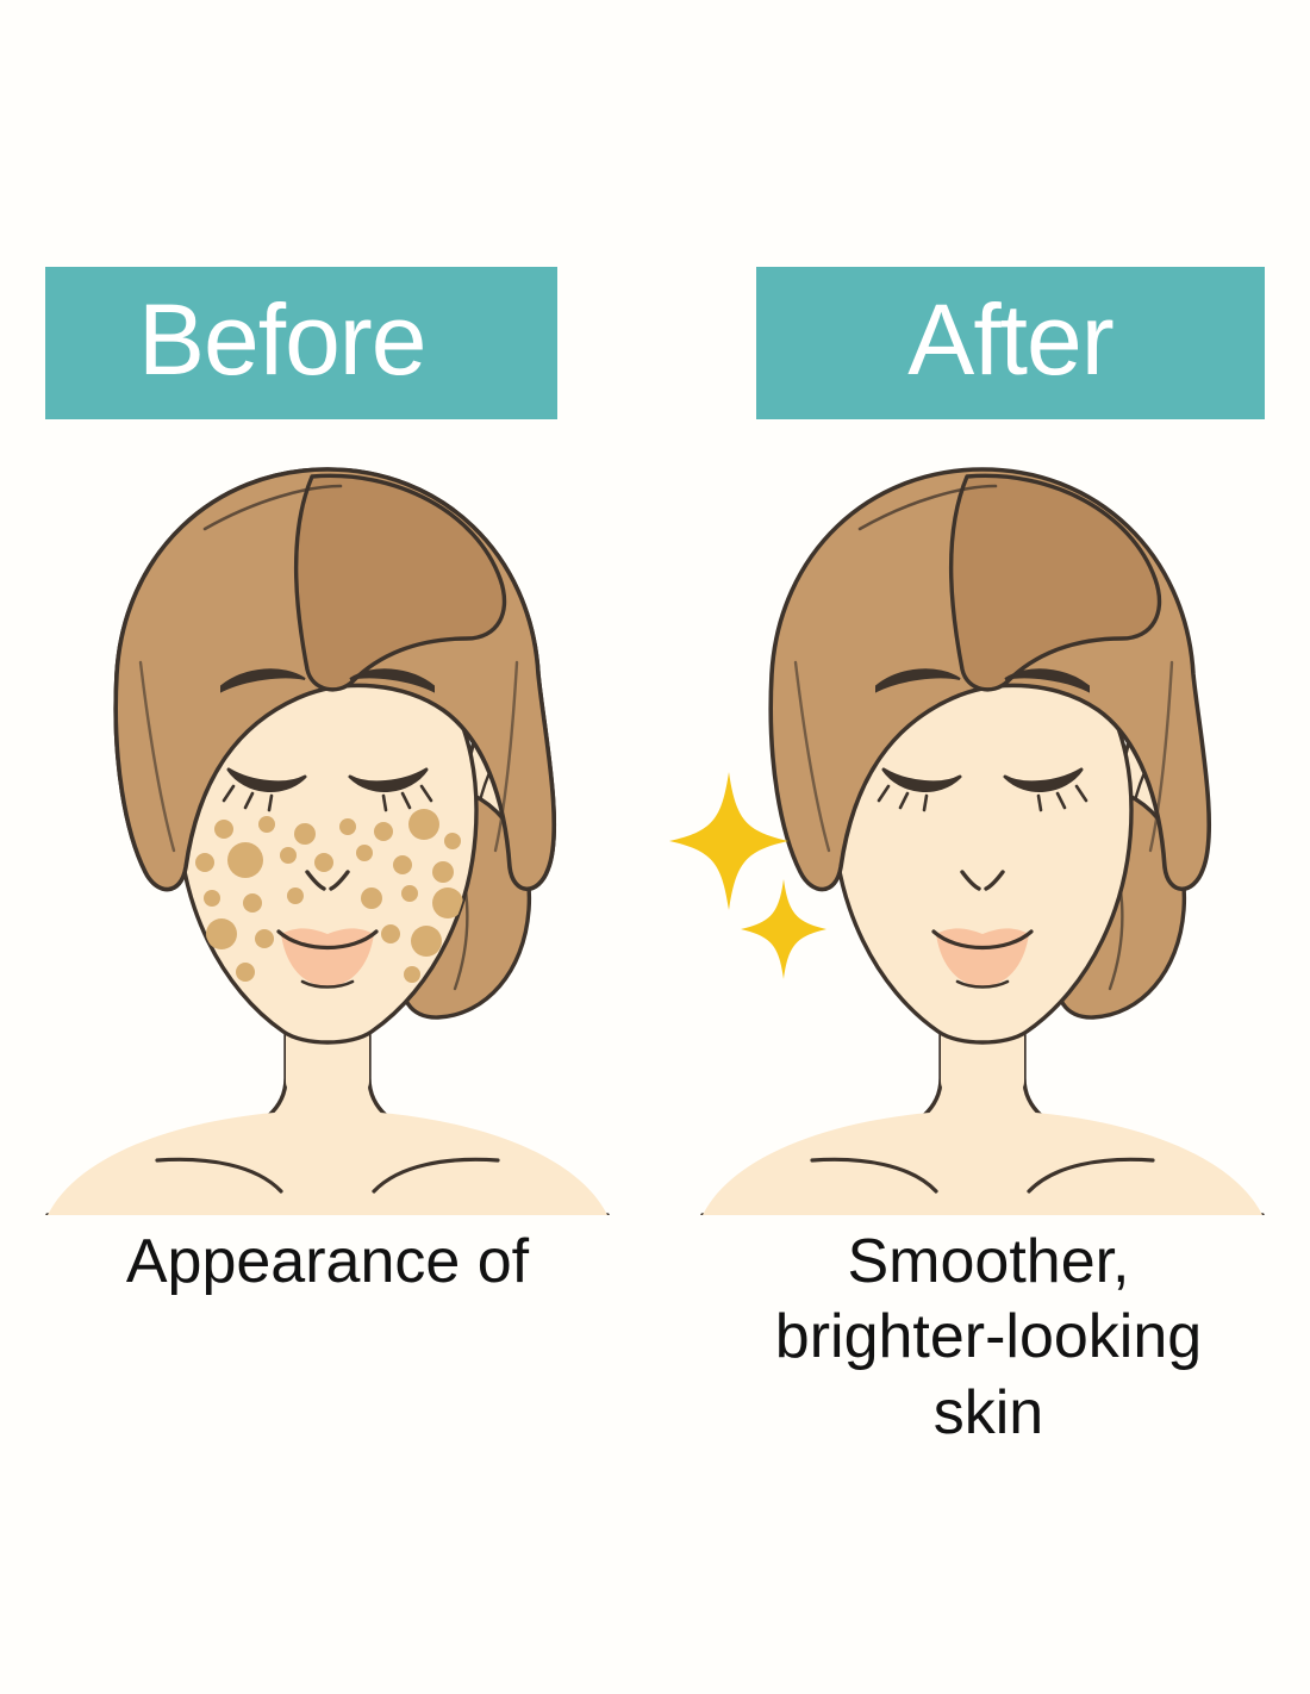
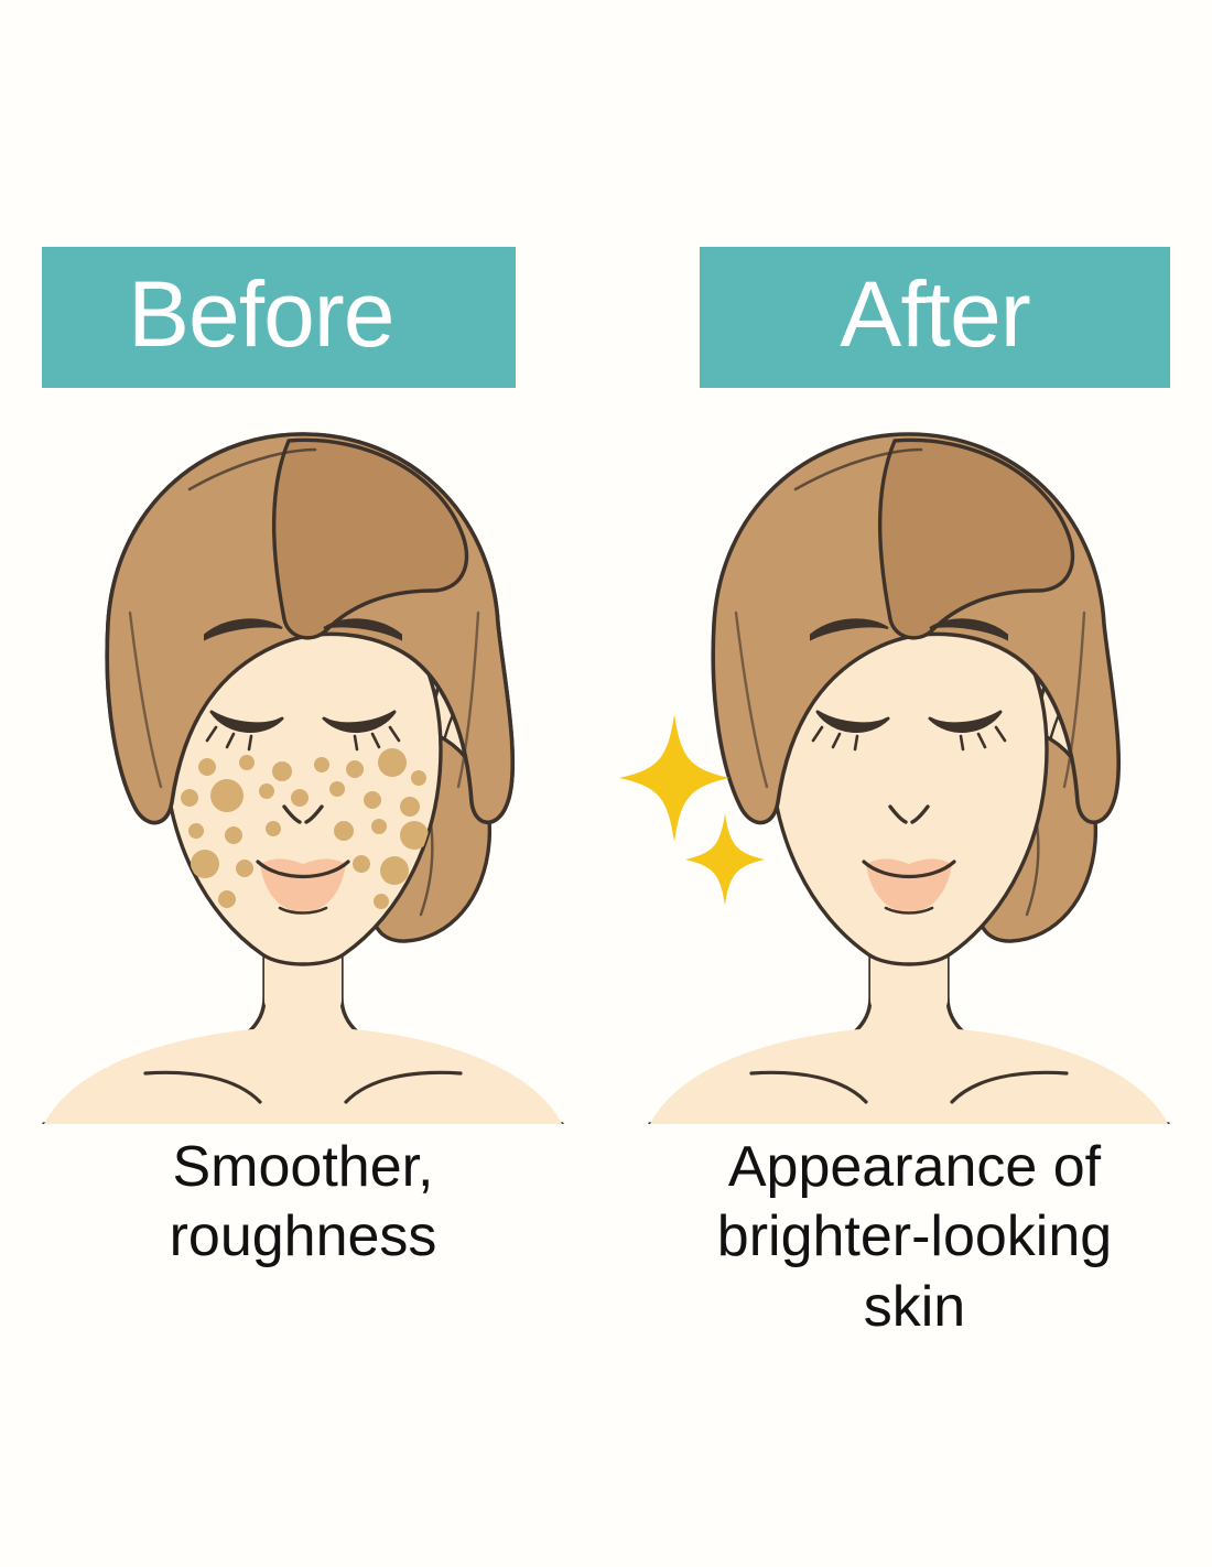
  Before
  After
- Appearance of
+ Smoother,
+ roughness
- Smoother,
+ Appearance of
  brighter-looking
  skin
